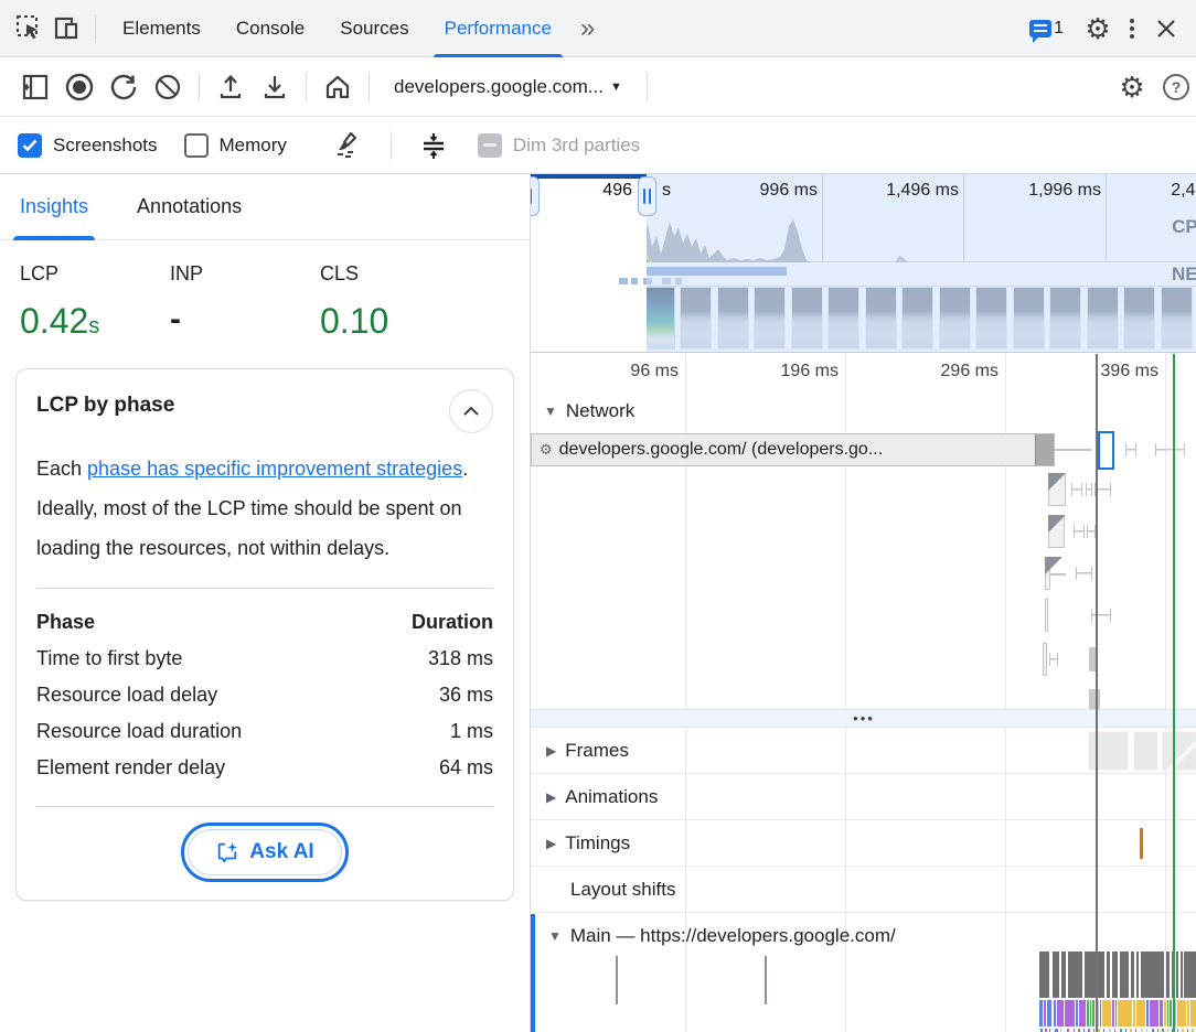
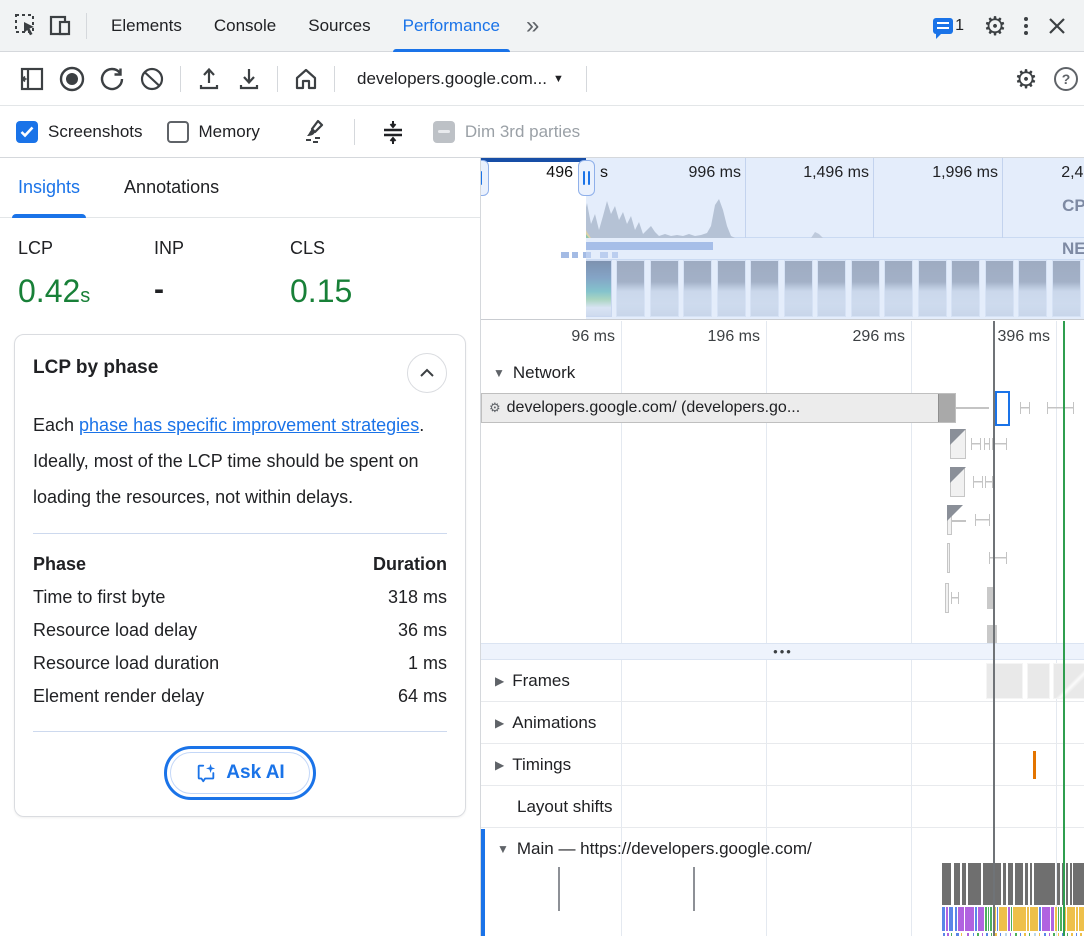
  Elements
  Console
  Sources
  Performance
  »
  1
  ⚙
  developers.google.com...
  ▼
  ⚙
  ?
  Screenshots
  Memory
  Dim 3rd parties
  Insights
  Annotations
  LCP
  0.42s
  INP
  -
  CLS
- 0.10
+ 0.15
  LCP by phase
  Each phase has specific improvement strategies. Ideally, most of the LCP time should be spent on loading the resources, not within delays.
  Phase
  Duration
  Time to first byte
  318 ms
  Resource load delay
  36 ms
  Resource load duration
  1 ms
  Element render delay
  64 ms
  Ask AI
  496
  s
  996 ms
  1,496 ms
  1,996 ms
  96 ms
  196 ms
  296 ms
  396 ms
  ▼
  Network
  ⚙
  developers.google.com/ (developers.go...
  •••
  ▶
  Frames
  ▶
  Animations
  ▶
  Timings
  Layout shifts
  ▼
  Main — https://developers.google.com/
